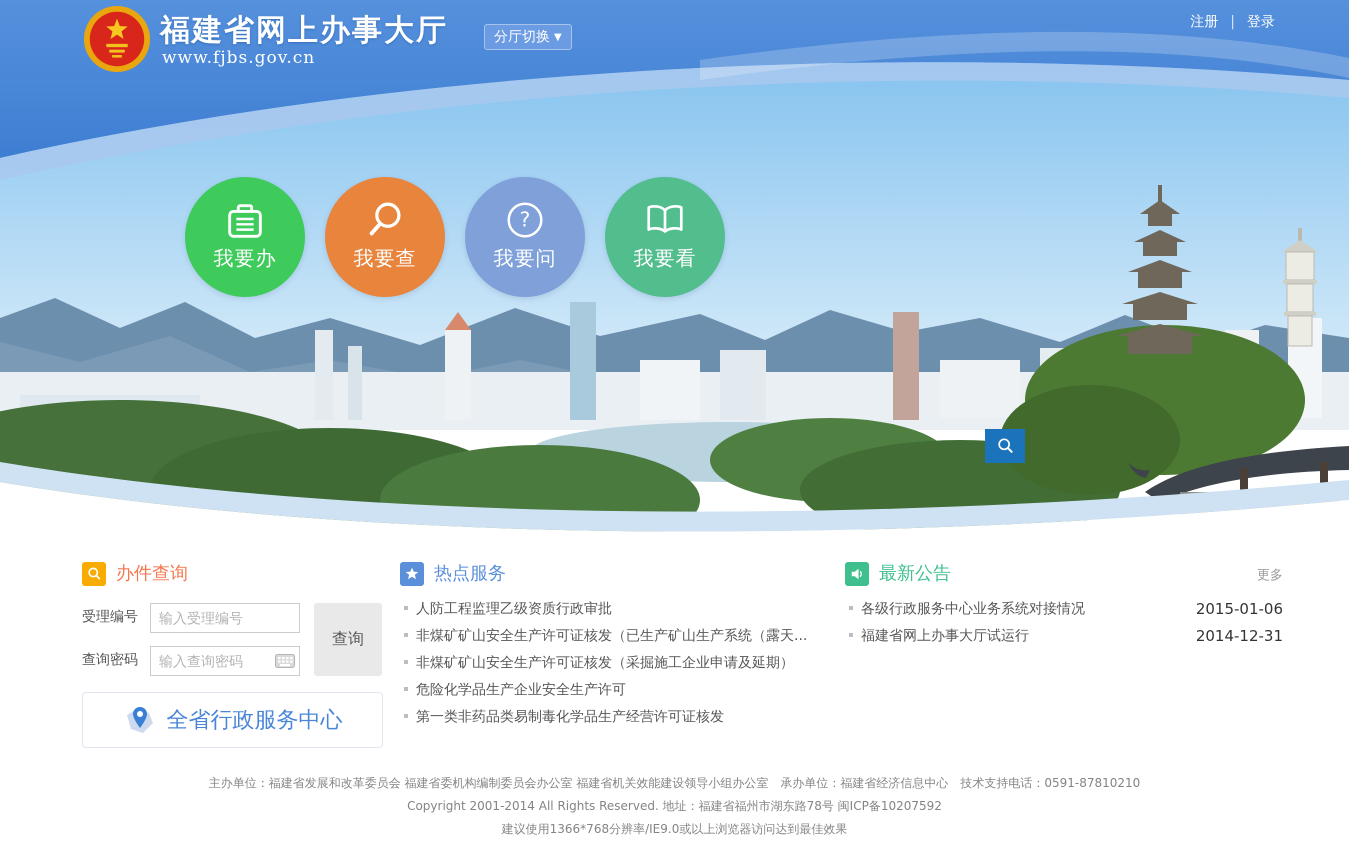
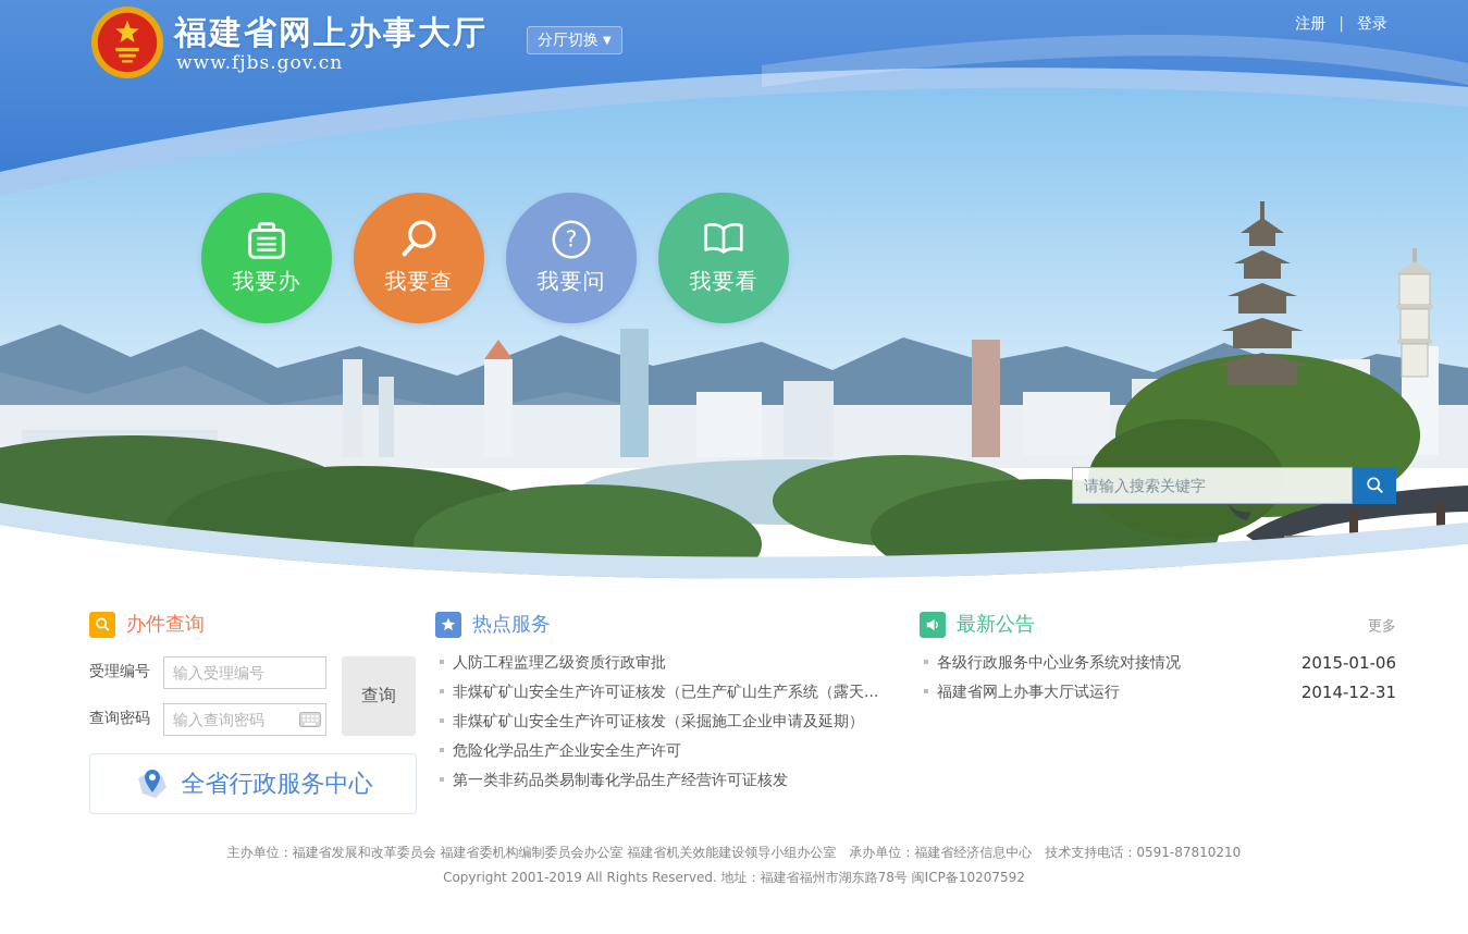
  福建省网上办事大厅
  www.fjbs.gov.cn
  分厅切换 ▼
  注册 | 登录
  我要办
  我要查
  ?
  我要问
  我要看
+ 请输入搜索关键字
  办件查询
  受理编号
  输入受理编号
  查询密码
  输入查询密码
  查询
  全省行政服务中心
  热点服务
  人防工程监理乙级资质行政审批
  非煤矿矿山安全生产许可证核发（已生产矿山生产系统（露天...
  非煤矿矿山安全生产许可证核发（采掘施工企业申请及延期）
  危险化学品生产企业安全生产许可
  第一类非药品类易制毒化学品生产经营许可证核发
  最新公告
  更多
  各级行政服务中心业务系统对接情况
  2015-01-06
  福建省网上办事大厅试运行
  2014-12-31
  主办单位：福建省发展和改革委员会 福建省委机构编制委员会办公室 福建省机关效能建设领导小组办公室 承办单位：福建省经济信息中心 技术支持电话：0591-87810210
- Copyright 2001-2014 All Rights Reserved. 地址：福建省福州市湖东路78号 闽ICP备10207592
+ Copyright 2001-2019 All Rights Reserved. 地址：福建省福州市湖东路78号 闽ICP备10207592
- 建议使用1366*768分辨率/IE9.0或以上浏览器访问达到最佳效果
